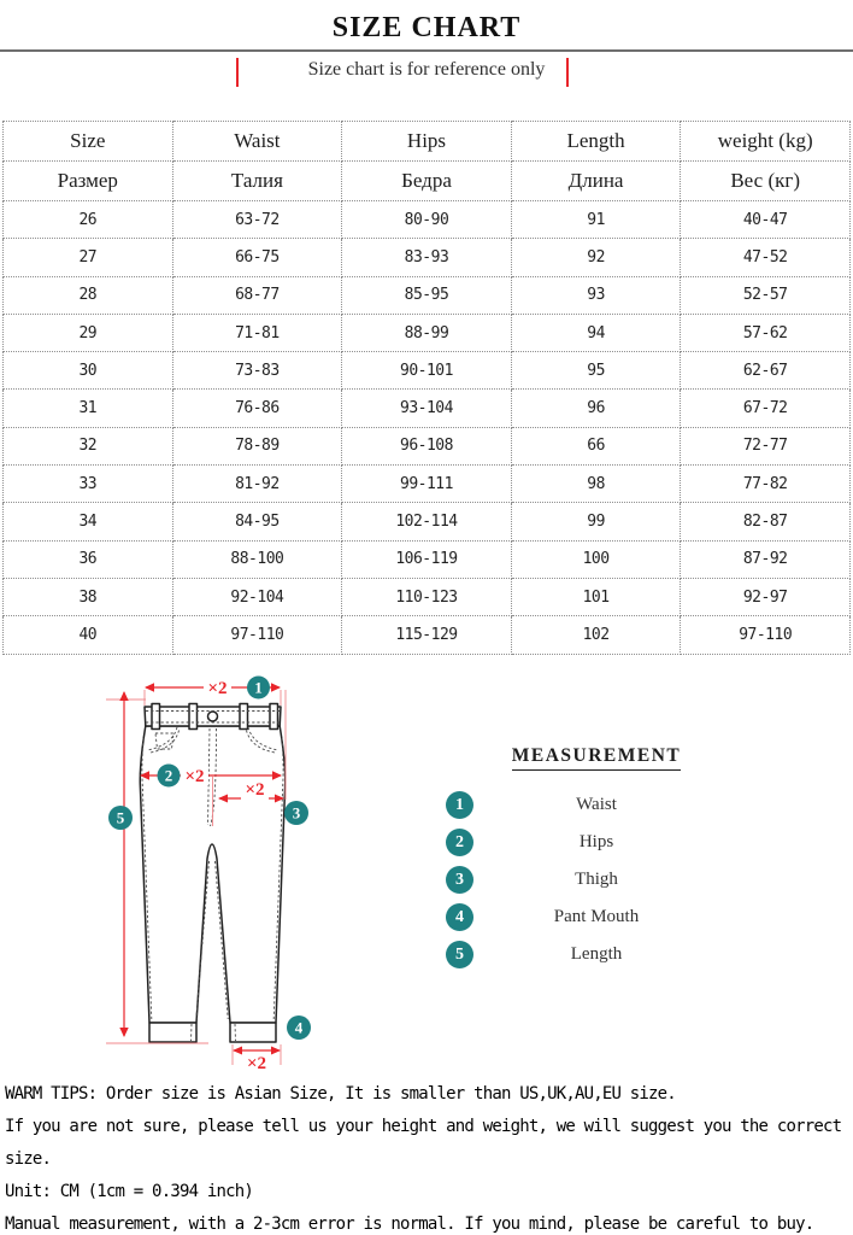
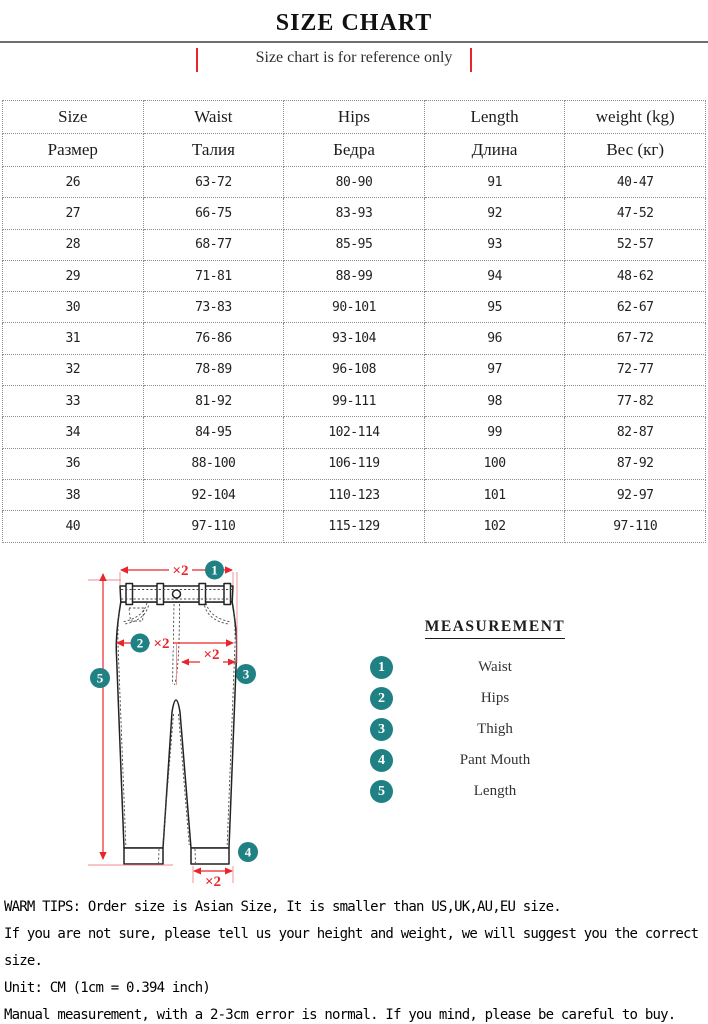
  SIZE CHART
  Size chart is for reference only
  Size	Waist	Hips	Length	weight (kg)
  Размер	Талия	Бедра	Длина	Вес (кг)
  26	63-72	80-90	91	40-47
  27	66-75	83-93	92	47-52
  28	68-77	85-95	93	52-57
- 29	71-81	88-99	94	57-62
+ 29	71-81	88-99	94	48-62
  30	73-83	90-101	95	62-67
  31	76-86	93-104	96	67-72
- 32	78-89	96-108	66	72-77
+ 32	78-89	96-108	97	72-77
  33	81-92	99-111	98	77-82
  34	84-95	102-114	99	82-87
  36	88-100	106-119	100	87-92
  38	92-104	110-123	101	92-97
  40	97-110	115-129	102	97-110
  ×2
  ×2
  ×2
  ×2
  1
  2
  3
  4
  5
  MEASUREMENT
  1
  Waist
  2
  Hips
  3
  Thigh
  4
  Pant Mouth
  5
  Length
  WARM TIPS: Order size is Asian Size, It is smaller than US,UK,AU,EU size.
  If you are not sure, please tell us your height and weight, we will suggest you the correct size.
  Unit: CM (1cm = 0.394 inch)
  Manual measurement, with a 2-3cm error is normal. If you mind, please be careful to buy.
